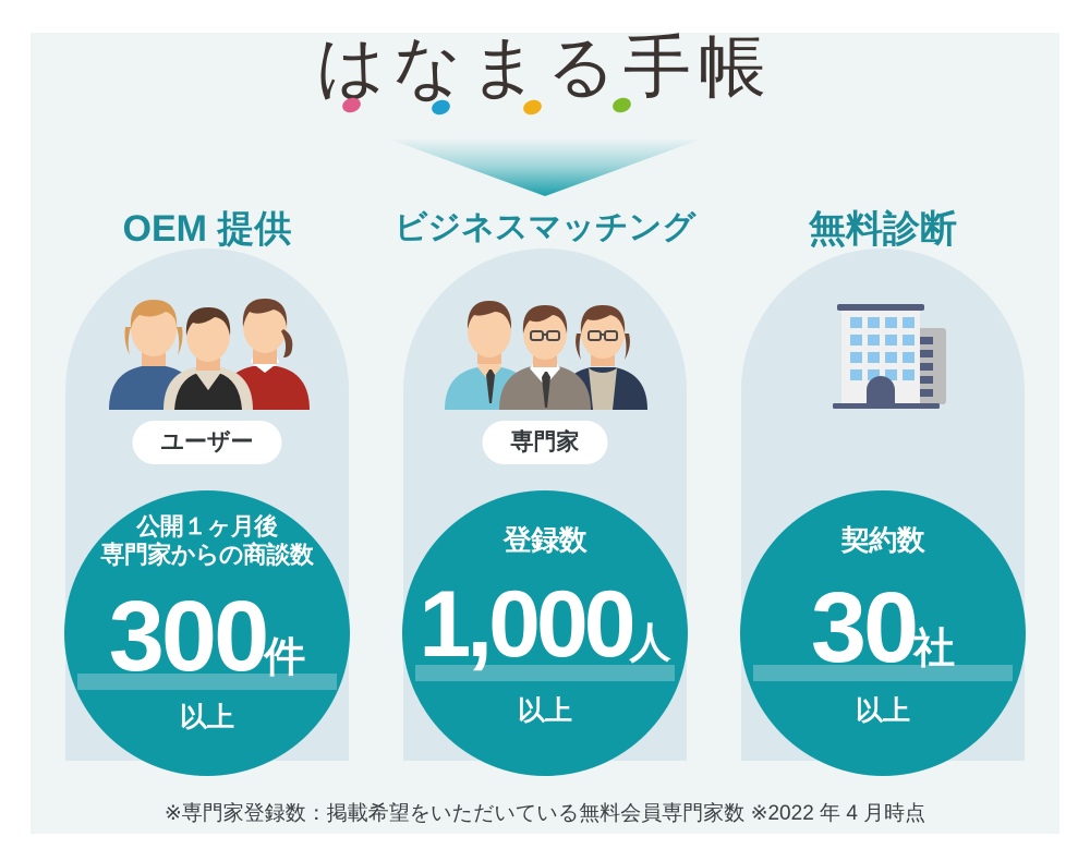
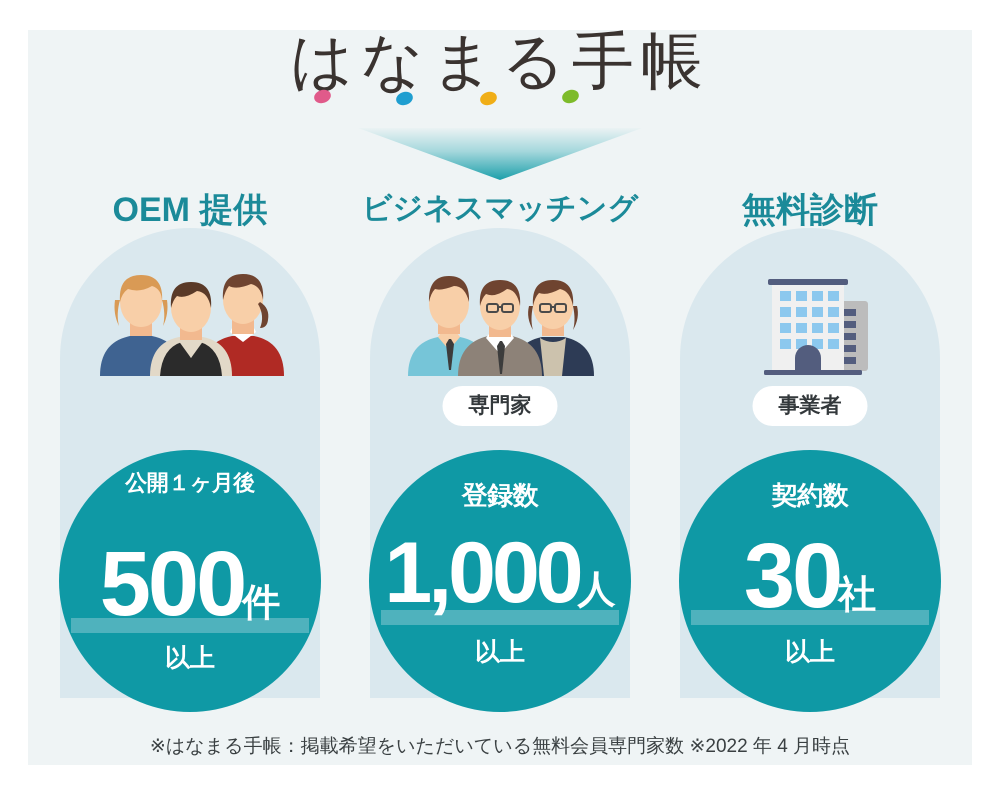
  はなまる手帳
  OEM 提供
- ユーザー
  公開１ヶ月後
- 専門家からの商談数
- 300件
+ 500件
  以上
  ビジネスマッチング
  専門家
  登録数
  1,000人
  以上
  無料診断
+ 事業者
  契約数
  30社
  以上
- ※専門家登録数：掲載希望をいただいている無料会員専門家数 ※2022 年 4 月時点
+ ※はなまる手帳：掲載希望をいただいている無料会員専門家数 ※2022 年 4 月時点
